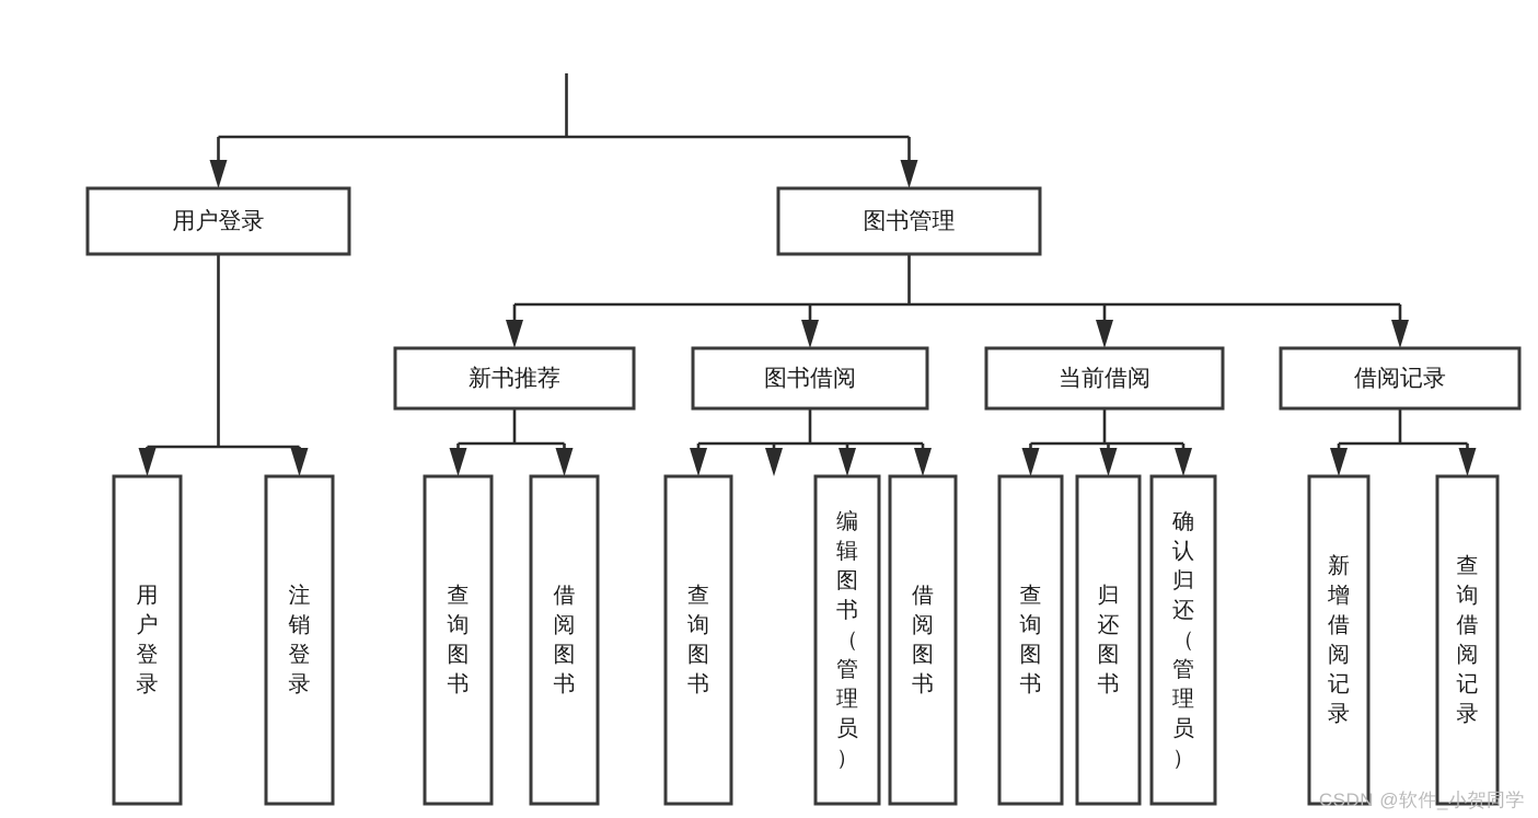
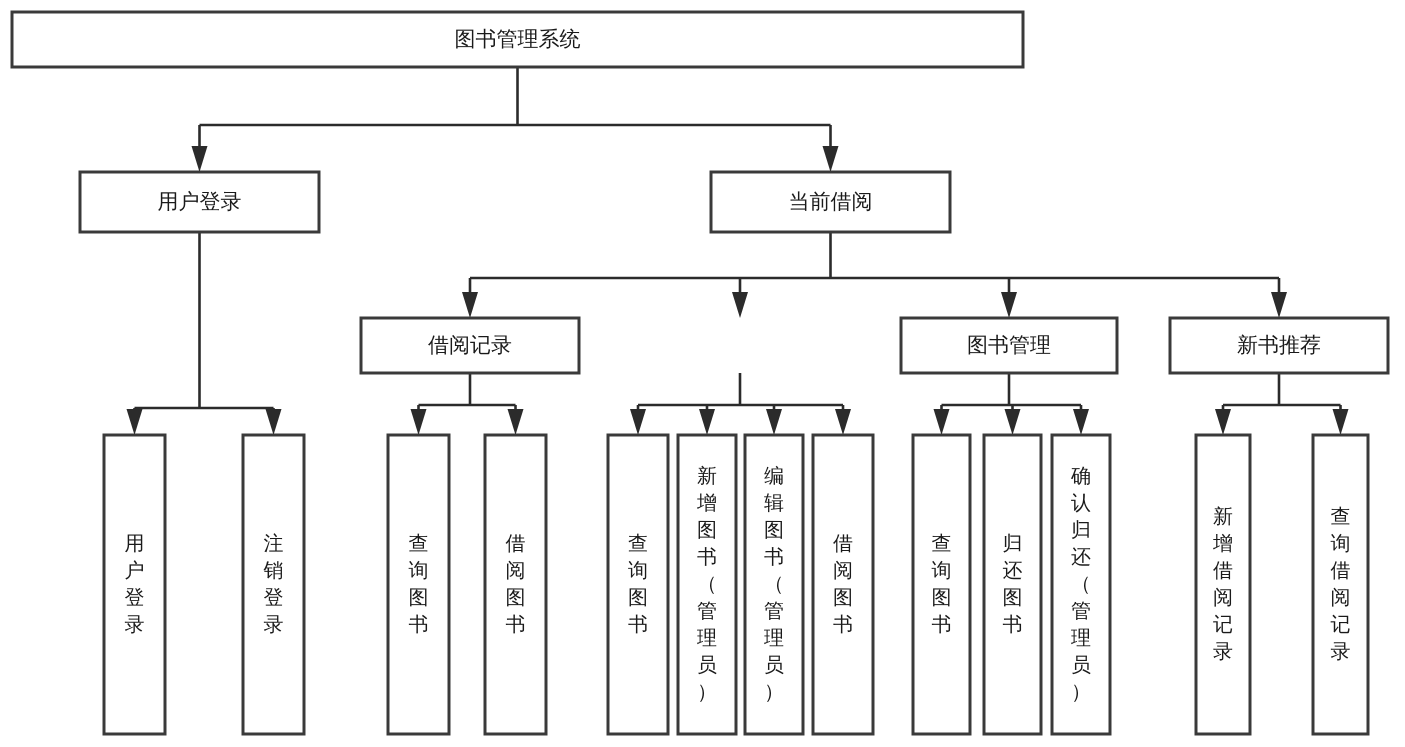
+ 图书管理系统
  用户登录
- 图书管理
+ 当前借阅
- 新书推荐
+ 借阅记录
- 图书借阅
- 当前借阅
+ 图书管理
- 借阅记录
+ 新书推荐
  用户登录
  注销登录
  查询图书
  借阅图书
  查询图书
+ 新增图书（管理员）
  编辑图书（管理员）
  借阅图书
  查询图书
  归还图书
  确认归还（管理员）
  新增借阅记录
  查询借阅记录
- CSDN @软件_小贺同学
